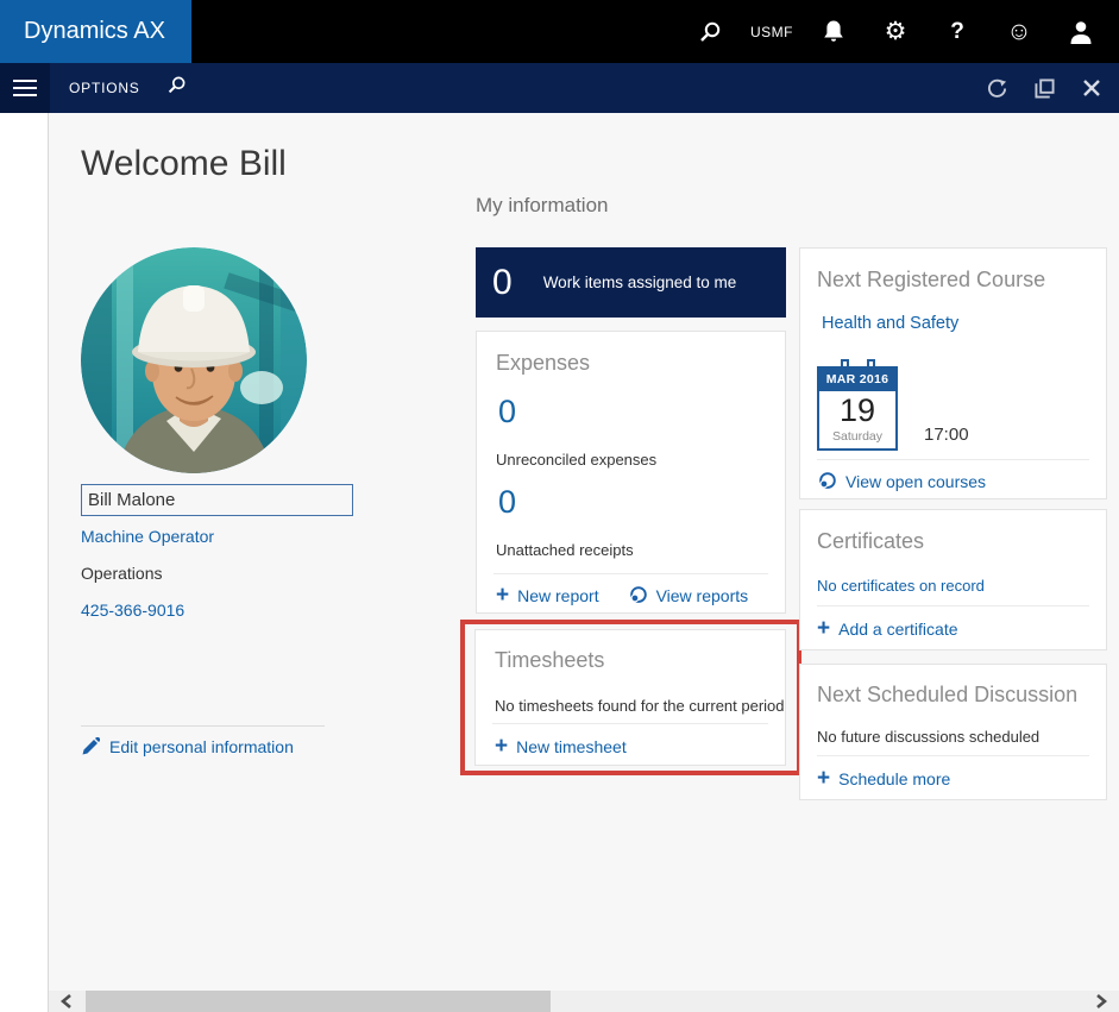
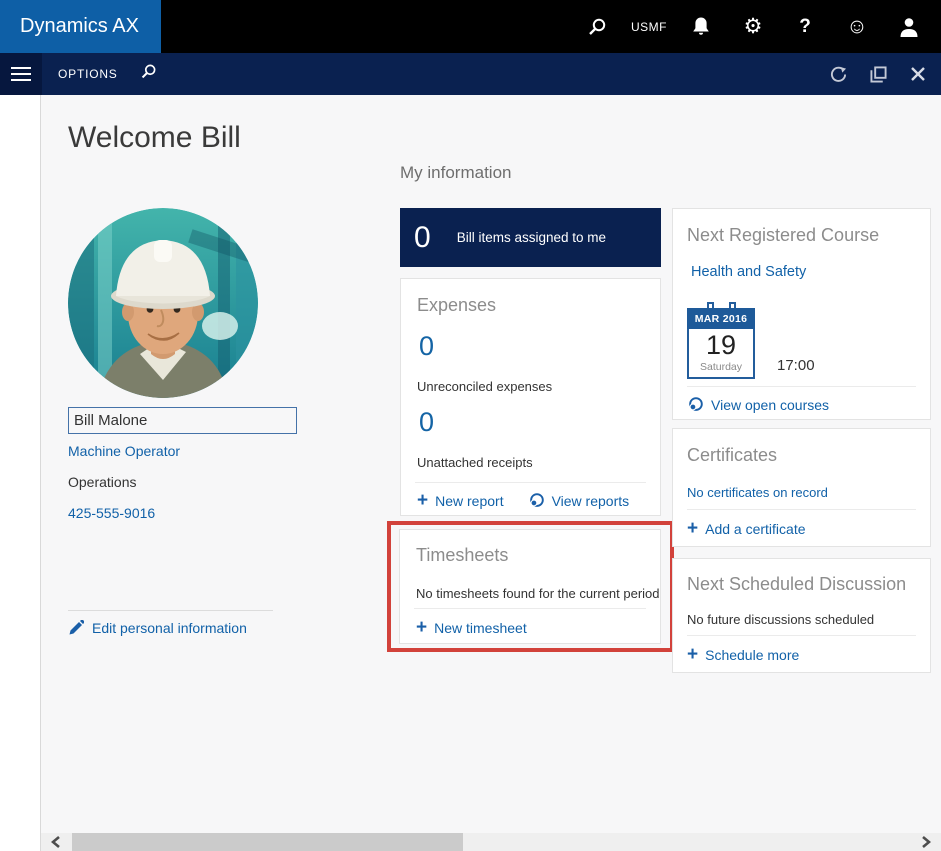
  Dynamics AX
  USMF
  ⚙
  ?
  ☺
  OPTIONS
  Welcome Bill
  Bill Malone
  Machine Operator
  Operations
- 425-366-9016
+ 425-555-9016
  Edit personal information
  My information
  0
- Work items assigned to me
+ Bill items assigned to me
  Expenses
  0
  Unreconciled expenses
  0
  Unattached receipts
  +
  New report
  View reports
  Timesheets
  No timesheets found for the current period
  +
  New timesheet
  Next Registered Course
  Health and Safety
  MAR 2016
  19
  Saturday
  17:00
  View open courses
  Certificates
  No certificates on record
  +
  Add a certificate
  Next Scheduled Discussion
  No future discussions scheduled
  +
  Schedule more
